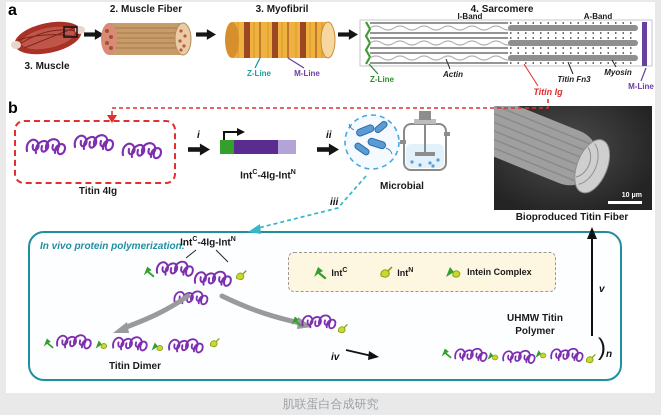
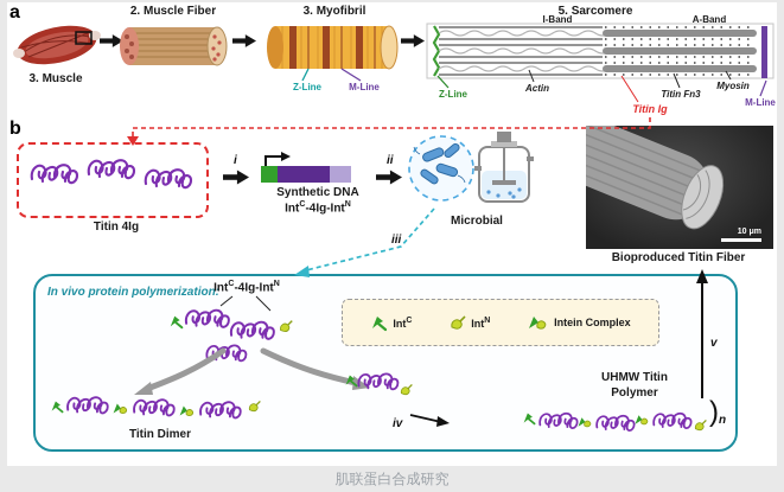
  Int
  Int
  Intein Complex
  a
  3. Muscle
  2. Muscle Fiber
  3. Myofibril
- 4. Sarcomere
+ 5. Sarcomere
  Z-Line
  M-Line
  I-Band
  A-Band
  Z-Line
  Actin
  Titin Fn3
  Myosin
  M-Line
  Titin Ig
  b
  Titin 4Ig
  i
+ Synthetic DNA
  Int -4Ig-Int
  ii
  Microbial
  iii
  Bioproduced Titin Fiber
  In vivo protein polymerization:
  Int -4Ig-Int
  Titin Dimer
  iv
  UHMW Titin
  Polymer
  )
  n
  v
  肌联蛋白合成研究
